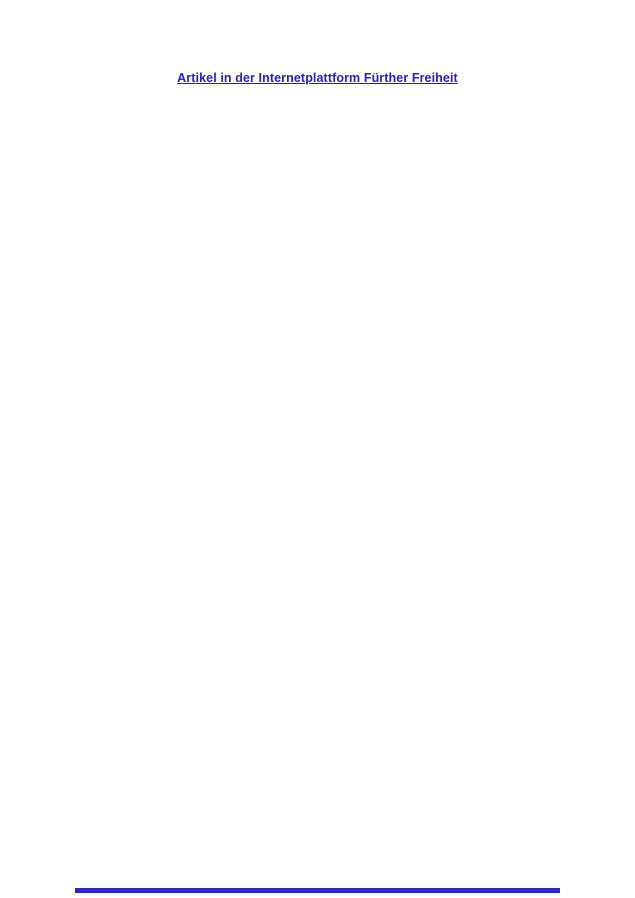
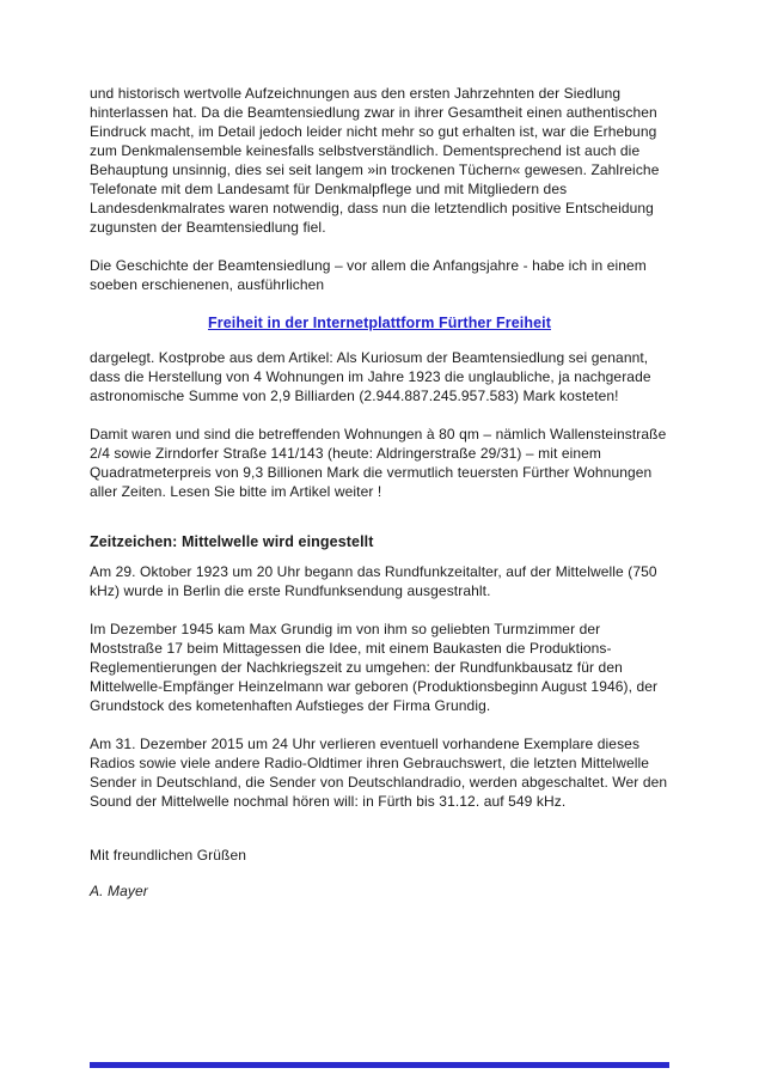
+ und historisch wertvolle Aufzeichnungen aus den ersten Jahrzehnten der Siedlung hinterlassen hat. Da die Beamtensiedlung zwar in ihrer Gesamtheit einen authentischen Eindruck macht, im Detail jedoch leider nicht mehr so gut erhalten ist, war die Erhebung zum Denkmalensemble keinesfalls selbstverständlich. Dementsprechend ist auch die Behauptung unsinnig, dies sei seit langem »in trockenen Tüchern« gewesen. Zahlreiche Telefonate mit dem Landesamt für Denkmalpflege und mit Mitgliedern des Landesdenkmalrates waren notwendig, dass nun die letztendlich positive Entscheidung zugunsten der Beamtensiedlung fiel.
+ Die Geschichte der Beamtensiedlung – vor allem die Anfangsjahre - habe ich in einem soeben erschienenen, ausführlichen
- Artikel in der Internetplattform Fürther Freiheit
+ Freiheit in der Internetplattform Fürther Freiheit
+ dargelegt. Kostprobe aus dem Artikel: Als Kuriosum der Beamtensiedlung sei genannt, dass die Herstellung von 4 Wohnungen im Jahre 1923 die unglaubliche, ja nachgerade astronomische Summe von 2,9 Billiarden (2.944.887.245.957.583) Mark kosteten!
+ Damit waren und sind die betreffenden Wohnungen à 80 qm – nämlich Wallensteinstraße 2/4 sowie Zirndorfer Straße 141/143 (heute: Aldringerstraße 29/31) – mit einem Quadratmeterpreis von 9,3 Billionen Mark die vermutlich teuersten Fürther Wohnungen aller Zeiten. Lesen Sie bitte im Artikel weiter !
+ Zeitzeichen: Mittelwelle wird eingestellt
+ Am 29. Oktober 1923 um 20 Uhr begann das Rundfunkzeitalter, auf der Mittelwelle (750 kHz) wurde in Berlin die erste Rundfunksendung ausgestrahlt.
+ Im Dezember 1945 kam Max Grundig im von ihm so geliebten Turmzimmer der Moststraße 17 beim Mittagessen die Idee, mit einem Baukasten die Produktions-Reglementierungen der Nachkriegszeit zu umgehen: der Rundfunkbausatz für den Mittelwelle-Empfänger Heinzelmann war geboren (Produktionsbeginn August 1946), der Grundstock des kometenhaften Aufstieges der Firma Grundig.
+ Am 31. Dezember 2015 um 24 Uhr verlieren eventuell vorhandene Exemplare dieses Radios sowie viele andere Radio-Oldtimer ihren Gebrauchswert, die letzten Mittelwelle Sender in Deutschland, die Sender von Deutschlandradio, werden abgeschaltet. Wer den Sound der Mittelwelle nochmal hören will: in Fürth bis 31.12. auf 549 kHz.
+ Mit freundlichen Grüßen
+ A. Mayer
